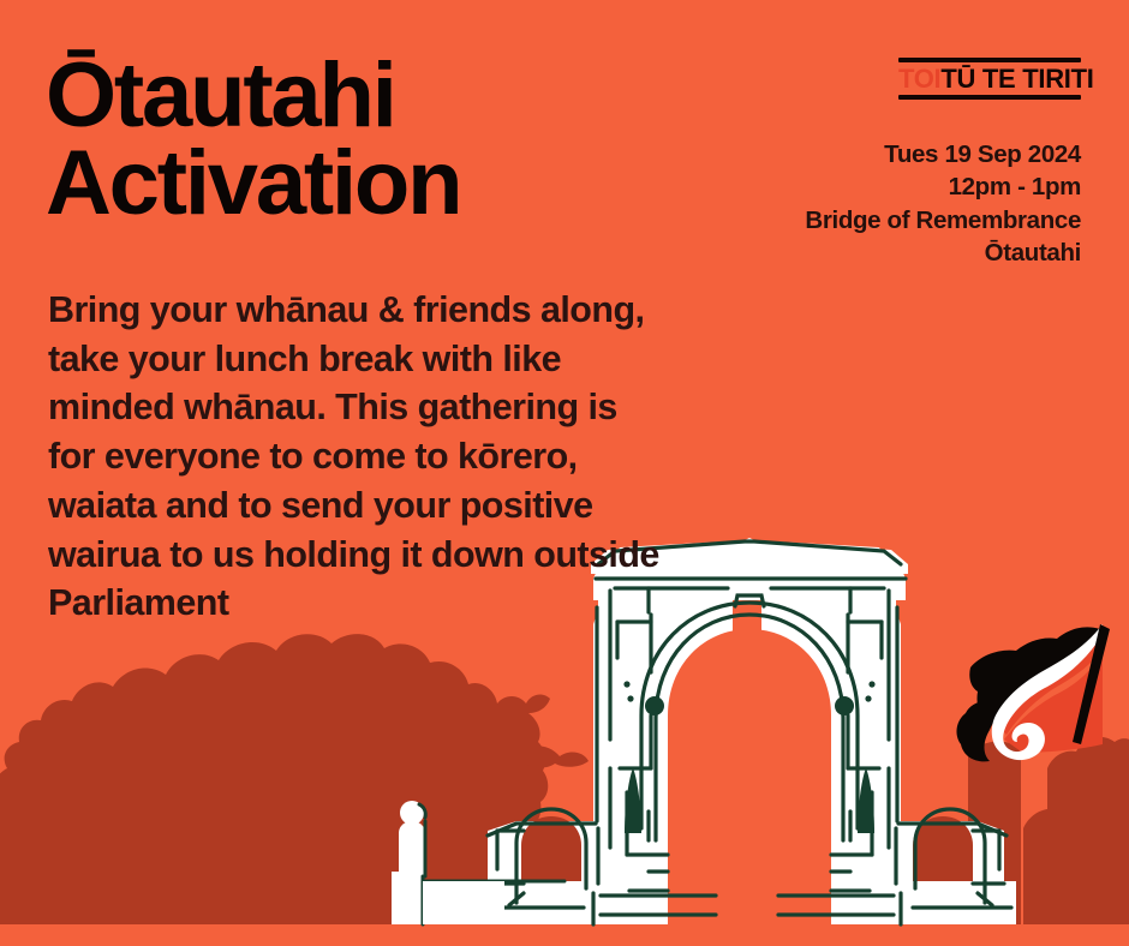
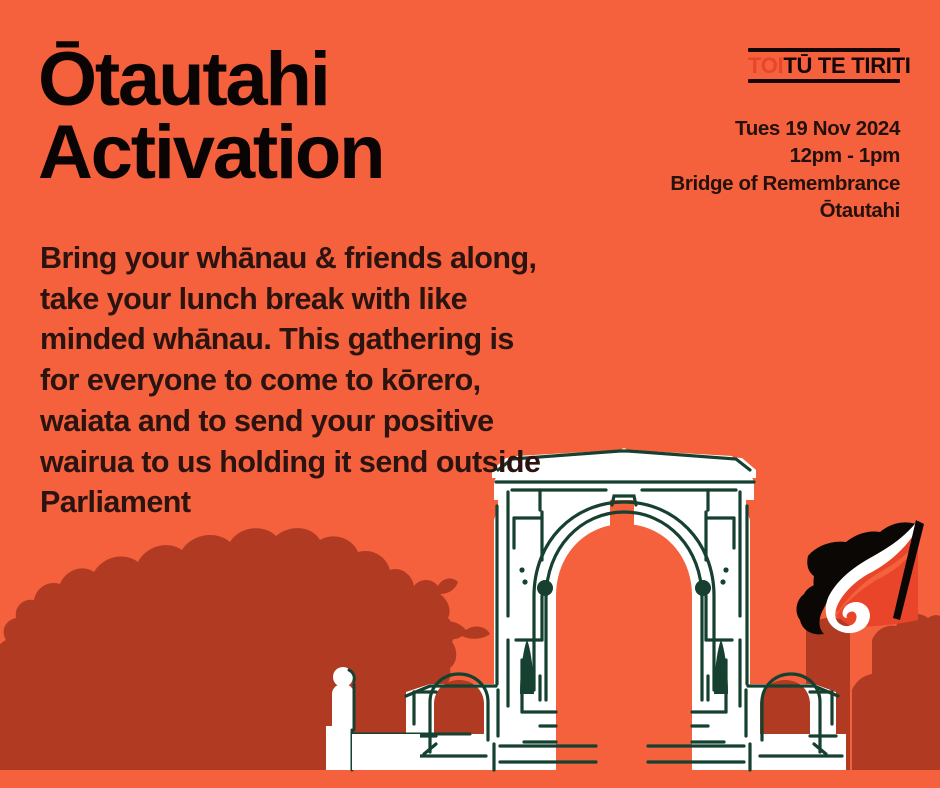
  Ōtautahi
  Activation
  TOITŪ TE TIRITI
- Tues 19 Sep 2024
+ Tues 19 Nov 2024
  12pm - 1pm
  Bridge of Remembrance
  Ōtautahi
- Bring your whānau & friends along, take your lunch break with like minded whānau. This gathering is for everyone to come to kōrero, waiata and to send your positive wairua to us holding it down outside Parliament
+ Bring your whānau & friends along, take your lunch break with like minded whānau. This gathering is for everyone to come to kōrero, waiata and to send your positive wairua to us holding it send outside Parliament
